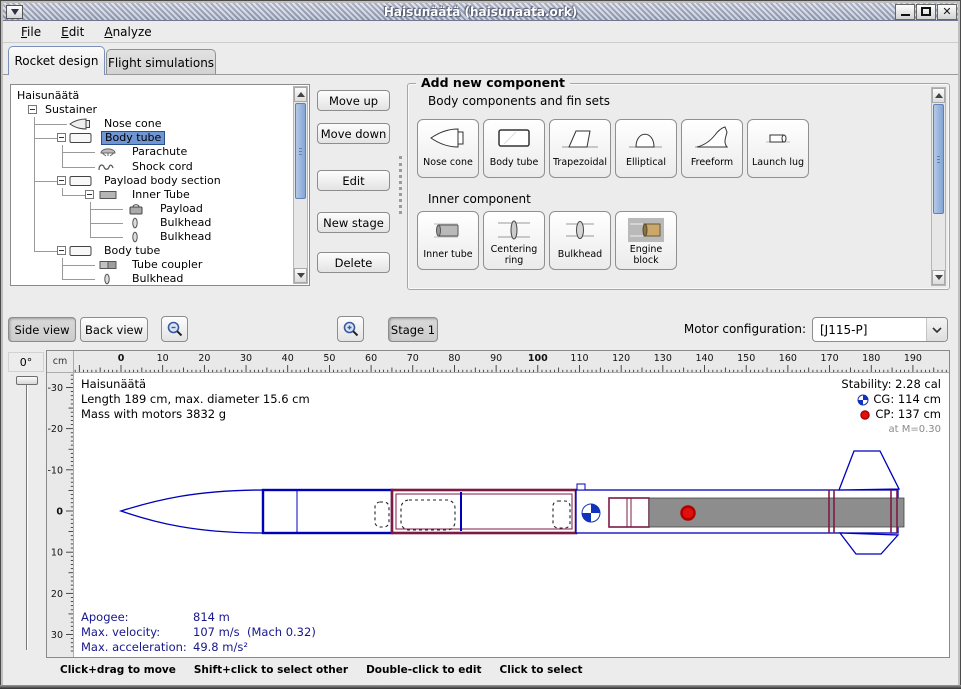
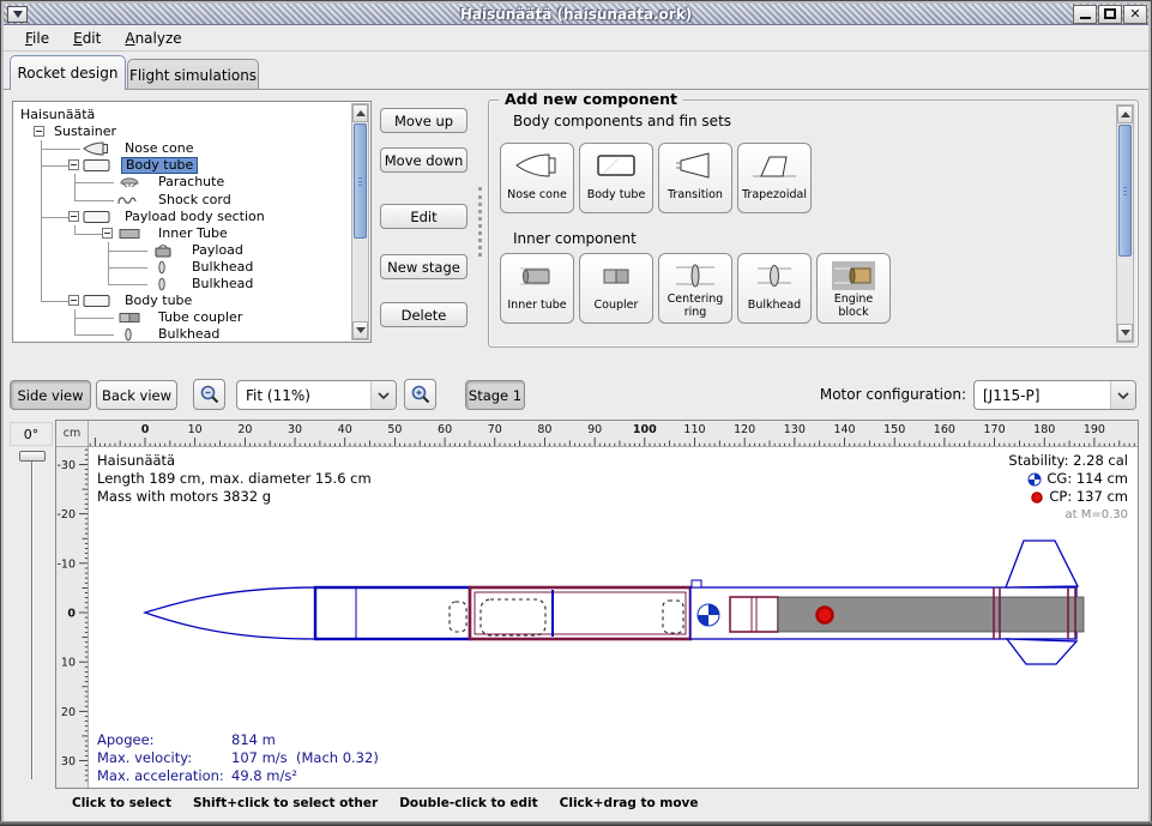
  Haisunäätä (haisunaata.ork)
  ✕
  File
  Edit
  Analyze
  Rocket design
  Flight simulations
  Haisunäätä
  Sustainer
  Nose cone
  Body tube
  Parachute
  Shock cord
  Payload body section
  Inner Tube
  Payload
  Bulkhead
  Bulkhead
  Body tube
  Tube coupler
  Bulkhead
  Move up
  Move down
  Edit
  New stage
  Delete
  Add new component
  Body components and fin sets
  Nose cone
  Body tube
+ Transition
  Trapezoidal
- Elliptical
- Freeform
- Launch lug
  Inner component
  Inner tube
+ Coupler
  Centering ring
  Bulkhead
  Engine block
  Side view
  Back view
+ Fit (11%)
  Stage 1
  Motor configuration:
  [J115-P]
  0°
  cm
  0
  10
  20
  30
  40
  50
  60
  70
  80
  90
  100
  110
  120
  130
  140
  150
  160
  170
  180
  190
  -30
  -20
  -10
  0
  10
  20
  30
  Haisunäätä
  Length 189 cm, max. diameter 15.6 cm
  Mass with motors 3832 g
  Stability: 2.28 cal
  CG: 114 cm
  CP: 137 cm
  at M=0.30
  Apogee:
  814 m
  Max. velocity:
  107 m/s (Mach 0.32)
  Max. acceleration:
  49.8 m/s²
- Click+drag to move
+ Click to select
  Shift+click to select other
  Double-click to edit
- Click to select
+ Click+drag to move
